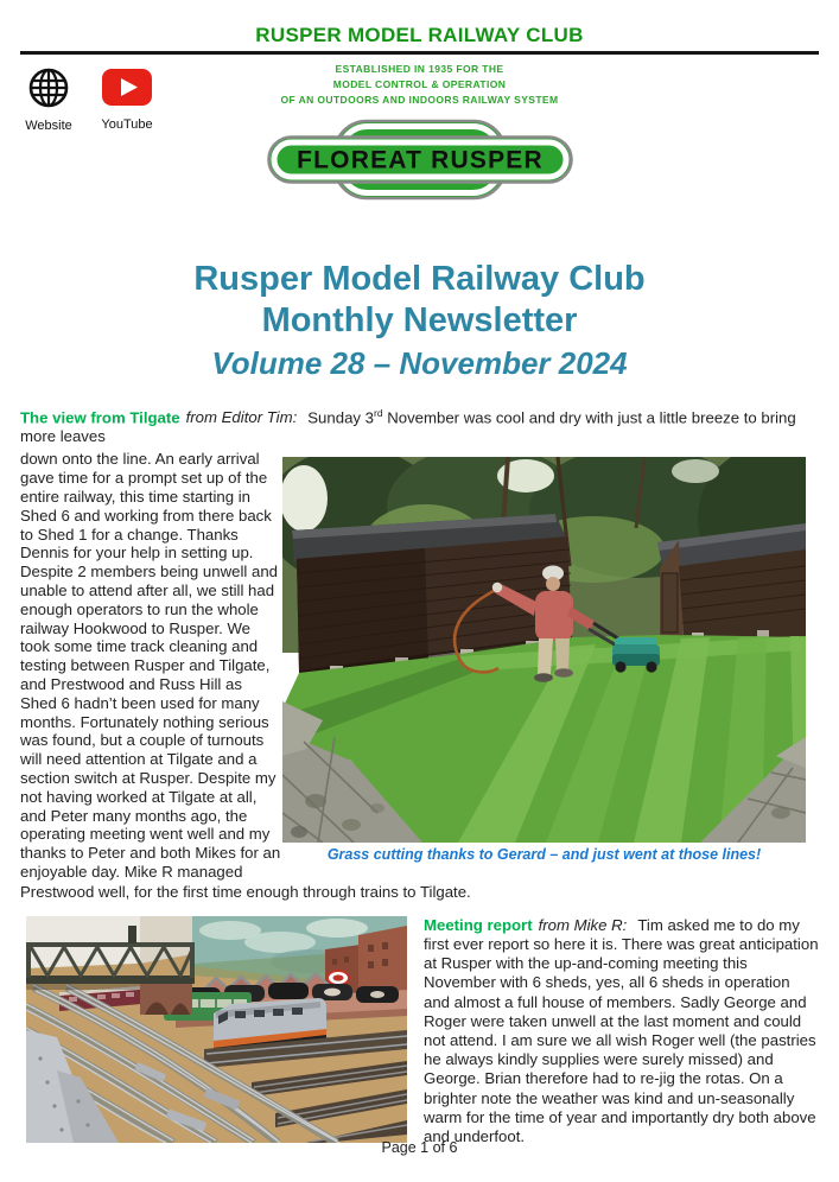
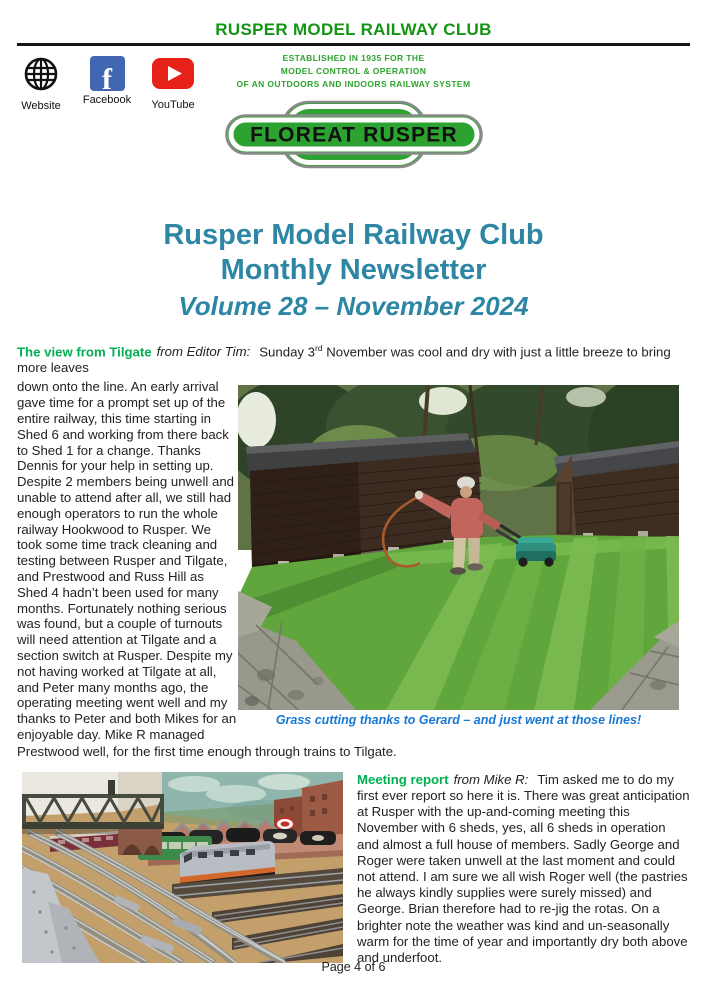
  RUSPER MODEL RAILWAY CLUB
  Website
+ f
+ Facebook
  YouTube
  ESTABLISHED IN 1935 FOR THE
  MODEL CONTROL & OPERATION
  OF AN OUTDOORS AND INDOORS RAILWAY SYSTEM
  FLOREAT RUSPER
  Rusper Model Railway Club
  Monthly Newsletter
  Volume 28 – November 2024
  The view from Tilgate from Editor Tim: Sunday 3rd November was cool and dry with just a little breeze to bring more leaves
- down onto the line. An early arrival gave time for a prompt set up of the entire railway, this time starting in Shed 6 and working from there back to Shed 1 for a change. Thanks Dennis for your help in setting up. Despite 2 members being unwell and unable to attend after all, we still had enough operators to run the whole railway Hookwood to Rusper. We took some time track cleaning and testing between Rusper and Tilgate, and Prestwood and Russ Hill as Shed 6 hadn’t been used for many months. Fortunately nothing serious was found, but a couple of turnouts will need attention at Tilgate and a section switch at Rusper. Despite my not having worked at Tilgate at all, and Peter many months ago, the operating meeting went well and my thanks to Peter and both Mikes for an enjoyable day. Mike R managed
+ down onto the line. An early arrival gave time for a prompt set up of the entire railway, this time starting in Shed 6 and working from there back to Shed 1 for a change. Thanks Dennis for your help in setting up. Despite 2 members being unwell and unable to attend after all, we still had enough operators to run the whole railway Hookwood to Rusper. We took some time track cleaning and testing between Rusper and Tilgate, and Prestwood and Russ Hill as Shed 4 hadn’t been used for many months. Fortunately nothing serious was found, but a couple of turnouts will need attention at Tilgate and a section switch at Rusper. Despite my not having worked at Tilgate at all, and Peter many months ago, the operating meeting went well and my thanks to Peter and both Mikes for an enjoyable day. Mike R managed
  Grass cutting thanks to Gerard – and just went at those lines!
  Prestwood well, for the first time enough through trains to Tilgate.
  Meeting report from Mike R: Tim asked me to do my first ever report so here it is. There was great anticipation at Rusper with the up-and-coming meeting this November with 6 sheds, yes, all 6 sheds in operation and almost a full house of members. Sadly George and Roger were taken unwell at the last moment and could not attend. I am sure we all wish Roger well (the pastries he always kindly supplies were surely missed) and George. Brian therefore had to re-jig the rotas. On a brighter note the weather was kind and un-seasonally warm for the time of year and importantly dry both above and underfoot.
- Page 1 of 6
+ Page 4 of 6
